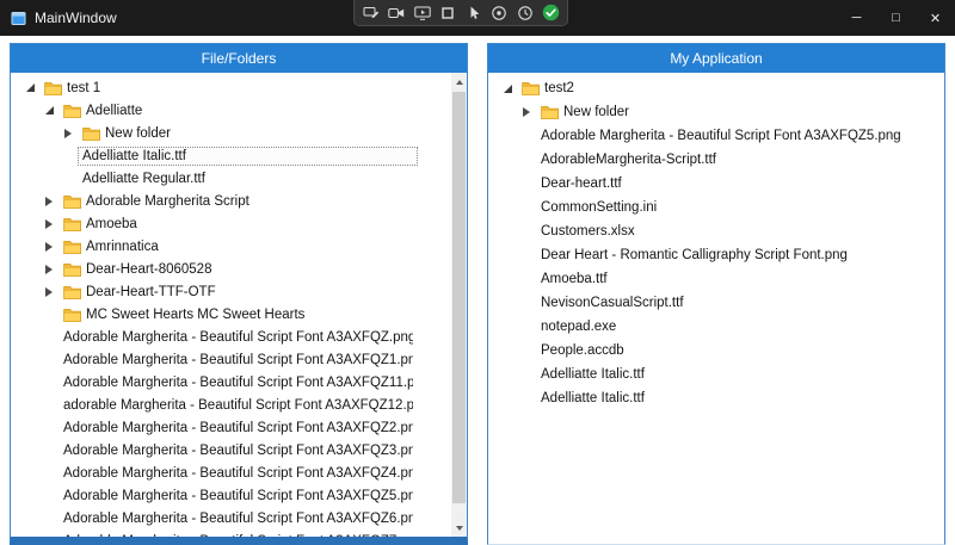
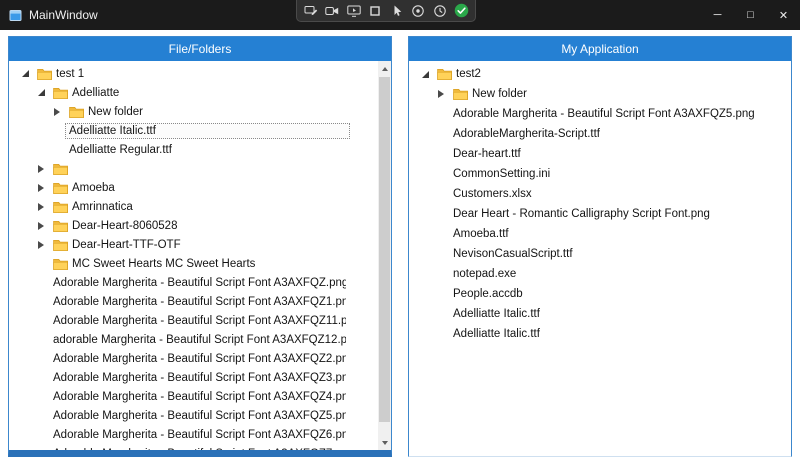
  MainWindow
  ─
  □
  ✕
  File/Folders
  test 1
  Adelliatte
  New folder
  Adelliatte Italic.ttf
  Adelliatte Regular.ttf
- Adorable Margherita Script
  Amoeba
  Amrinnatica
  Dear-Heart-8060528
  Dear-Heart-TTF-OTF
  MC Sweet Hearts MC Sweet Hearts
  Adorable Margherita - Beautiful Script Font A3AXFQZ.png
  Adorable Margherita - Beautiful Script Font A3AXFQZ1.pn
  Adorable Margherita - Beautiful Script Font A3AXFQZ11.p
  adorable Margherita - Beautiful Script Font A3AXFQZ12.p
  Adorable Margherita - Beautiful Script Font A3AXFQZ2.pn
  Adorable Margherita - Beautiful Script Font A3AXFQZ3.pn
  Adorable Margherita - Beautiful Script Font A3AXFQZ4.pn
  Adorable Margherita - Beautiful Script Font A3AXFQZ5.pn
  Adorable Margherita - Beautiful Script Font A3AXFQZ6.pn
  My Application
  test2
  New folder
  Adorable Margherita - Beautiful Script Font A3AXFQZ5.png
  AdorableMargherita-Script.ttf
  Dear-heart.ttf
  CommonSetting.ini
  Customers.xlsx
  Dear Heart - Romantic Calligraphy Script Font.png
  Amoeba.ttf
  NevisonCasualScript.ttf
  notepad.exe
  People.accdb
  Adelliatte Italic.ttf
  Adelliatte Italic.ttf
